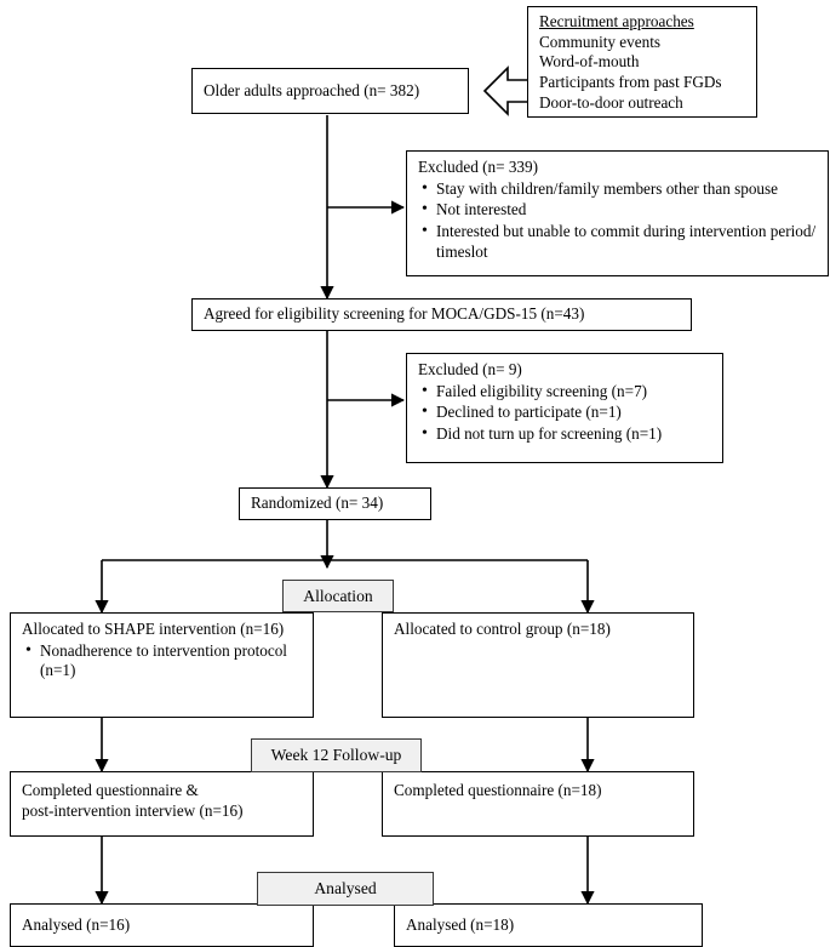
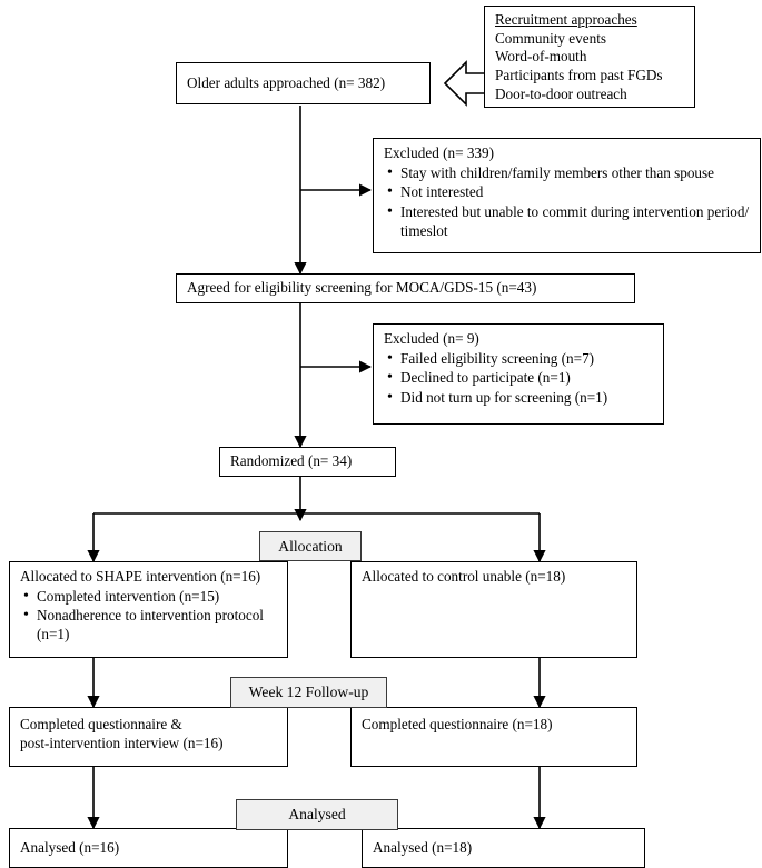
  Recruitment approaches
  Community events
  Word-of-mouth
  Participants from past FGDs
  Door-to-door outreach
  Older adults approached (n= 382)
  Excluded (n= 339)
  Stay with children/family members other than spouse
  Not interested
  Interested but unable to commit during intervention period/ timeslot
  Agreed for eligibility screening for MOCA/GDS-15 (n=43)
  Excluded (n= 9)
  Failed eligibility screening (n=7)
  Declined to participate (n=1)
  Did not turn up for screening (n=1)
  Randomized (n= 34)
  Allocation
  Allocated to SHAPE intervention (n=16)
+ Completed intervention (n=15)
  Nonadherence to intervention protocol (n=1)
- Allocated to control group (n=18)
+ Allocated to control unable (n=18)
  Week 12 Follow-up
  Completed questionnaire &
  post-intervention interview (n=16)
  Completed questionnaire (n=18)
  Analysed
  Analysed (n=16)
  Analysed (n=18)
